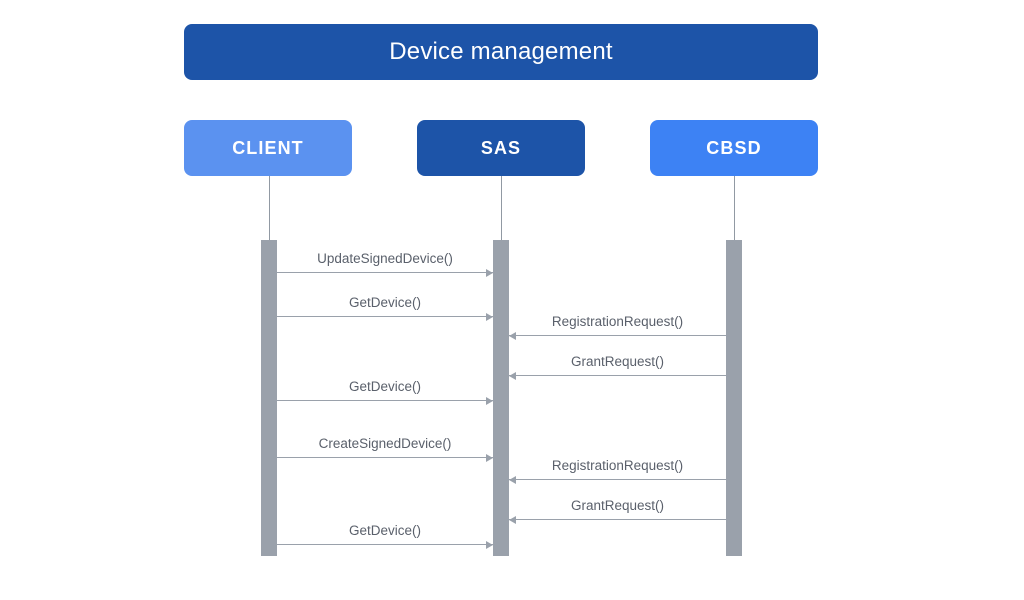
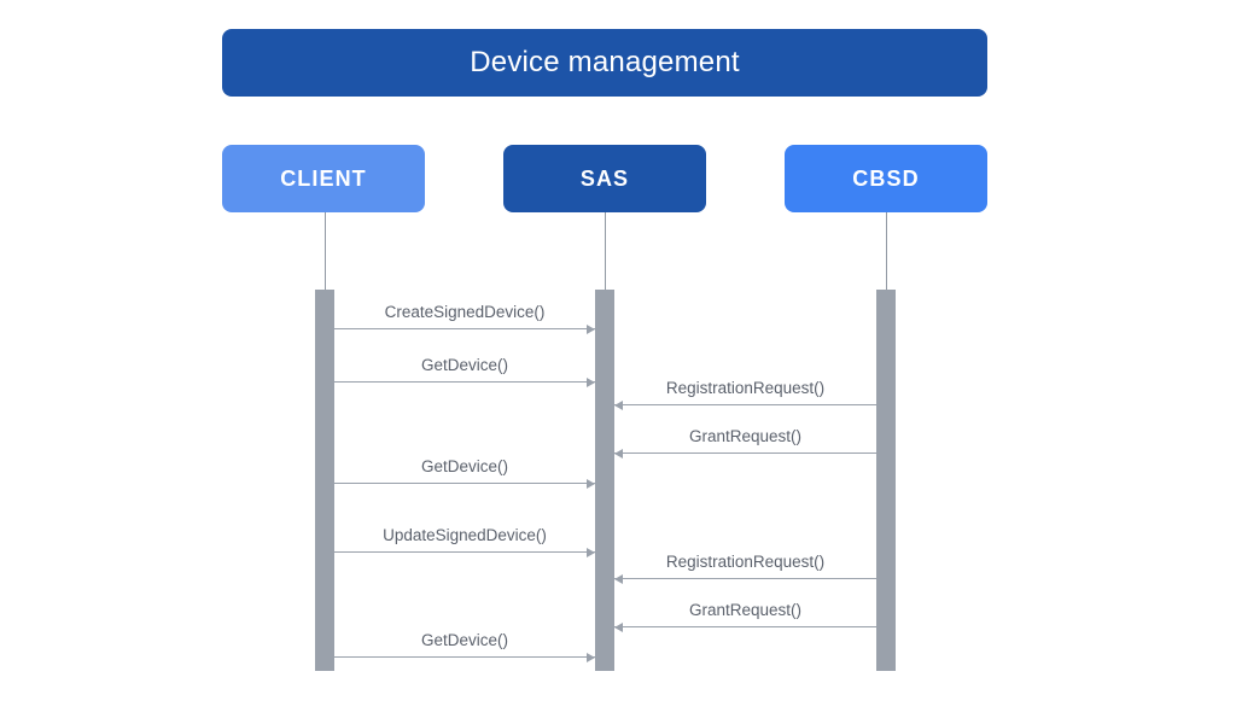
  Device management
  CLIENT
  SAS
  CBSD
- UpdateSignedDevice()
+ CreateSignedDevice()
  GetDevice()
  RegistrationRequest()
  GrantRequest()
  GetDevice()
- CreateSignedDevice()
+ UpdateSignedDevice()
  RegistrationRequest()
  GrantRequest()
  GetDevice()
